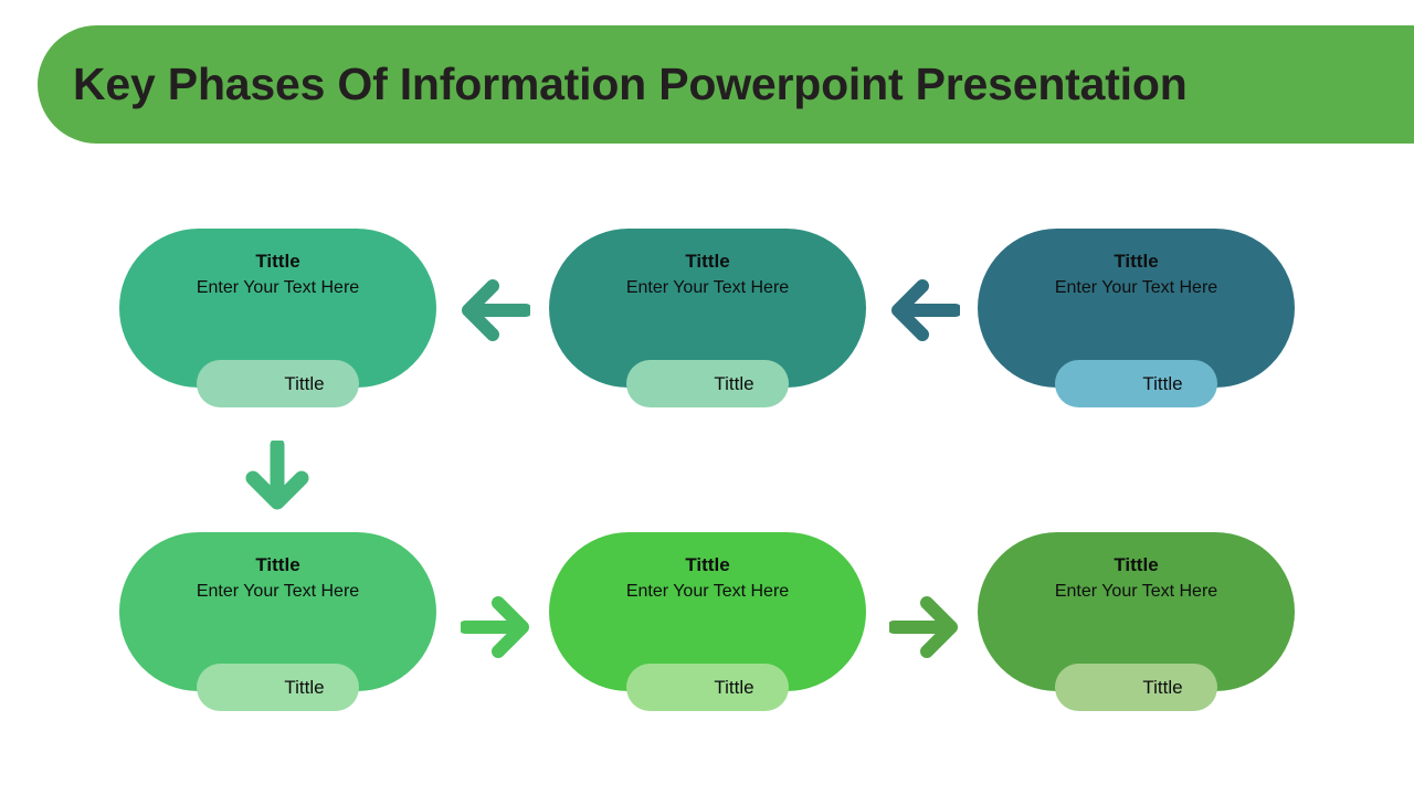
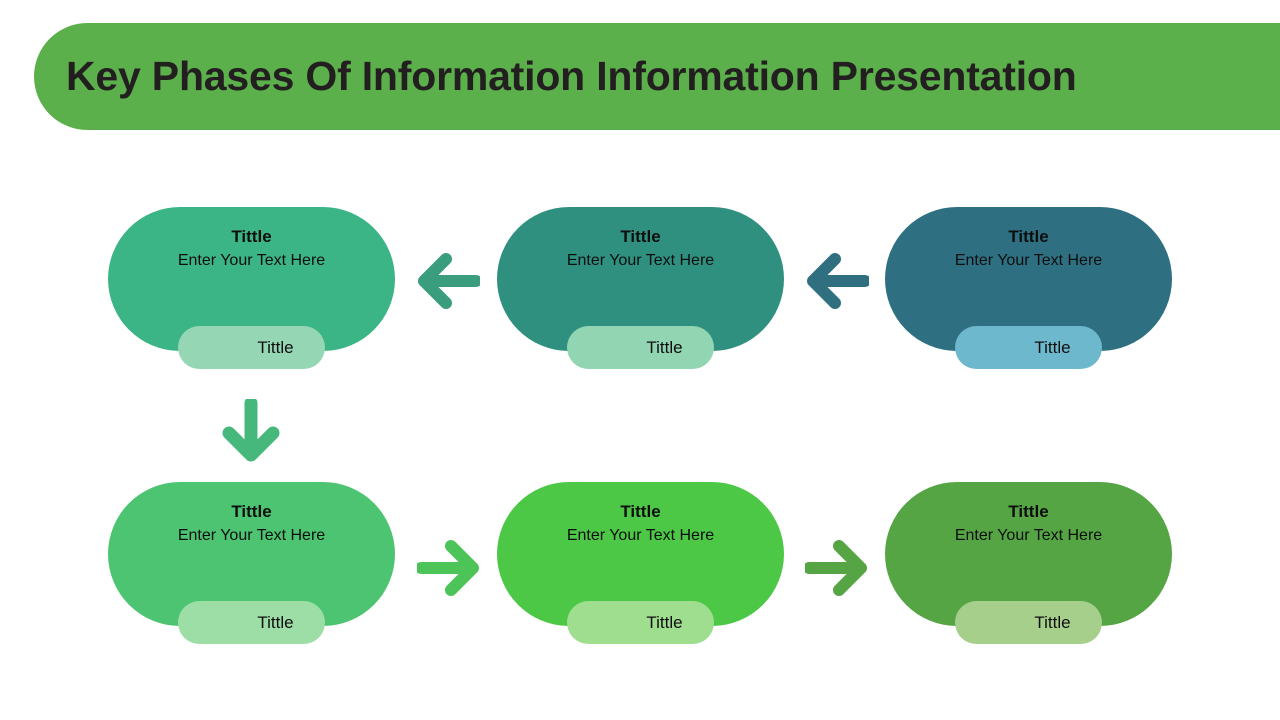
- Key Phases Of Information Powerpoint Presentation
+ Key Phases Of Information Information Presentation
  Tittle
  Enter Your Text Here
  Tittle
  Tittle
  Enter Your Text Here
  Tittle
  Tittle
  Enter Your Text Here
  Tittle
  Tittle
  Enter Your Text Here
  Tittle
  Tittle
  Enter Your Text Here
  Tittle
  Tittle
  Enter Your Text Here
  Tittle
